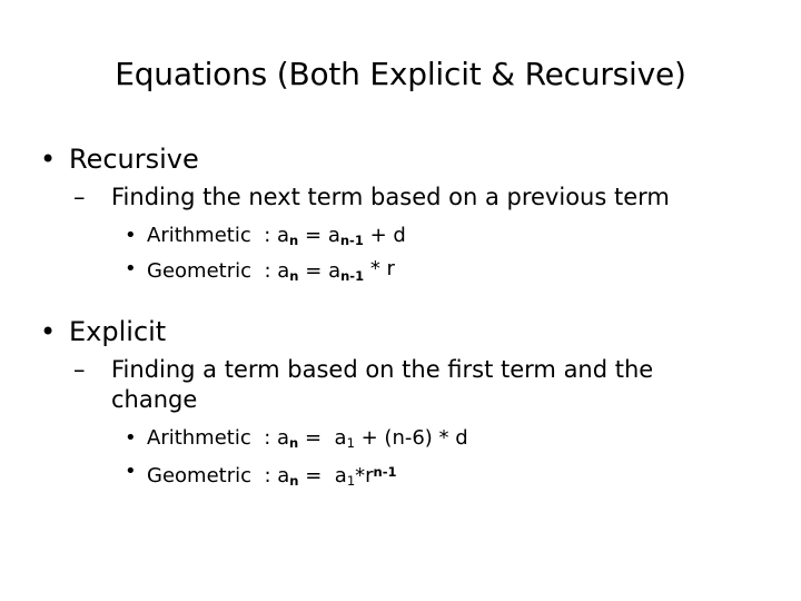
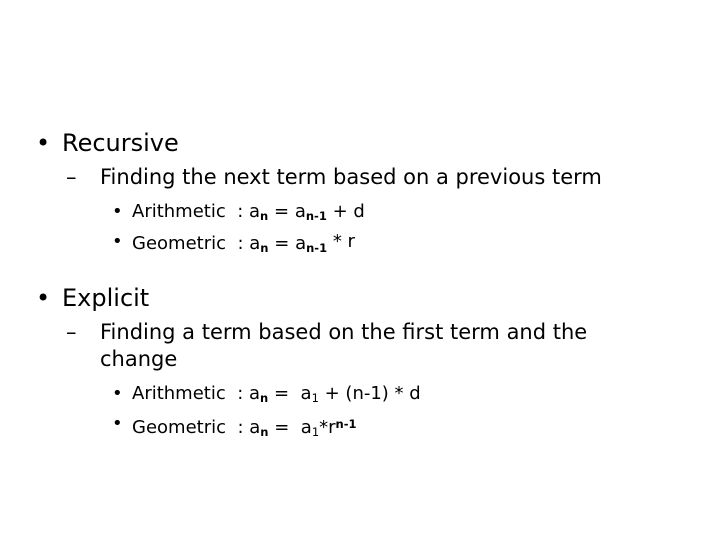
- Equations (Both Explicit & Recursive)
  •
  Recursive
  –
  Finding the next term based on a previous term
  •
  Arithmetic : an = an-1 + d
  •
  Geometric : an = an-1 * r
  •
  Explicit
  –
  Finding a term based on the first term and the change
  •
- Arithmetic : an = a1 + (n-6) * d
+ Arithmetic : an = a1 + (n-1) * d
  •
  Geometric : an = a1*rn-1
